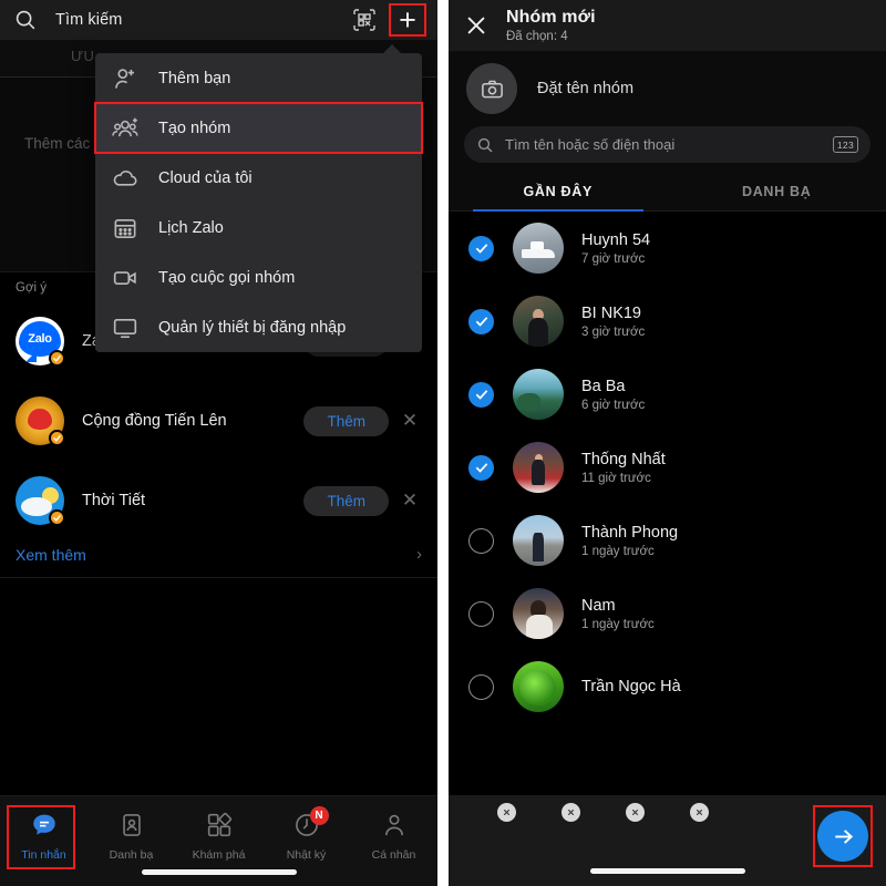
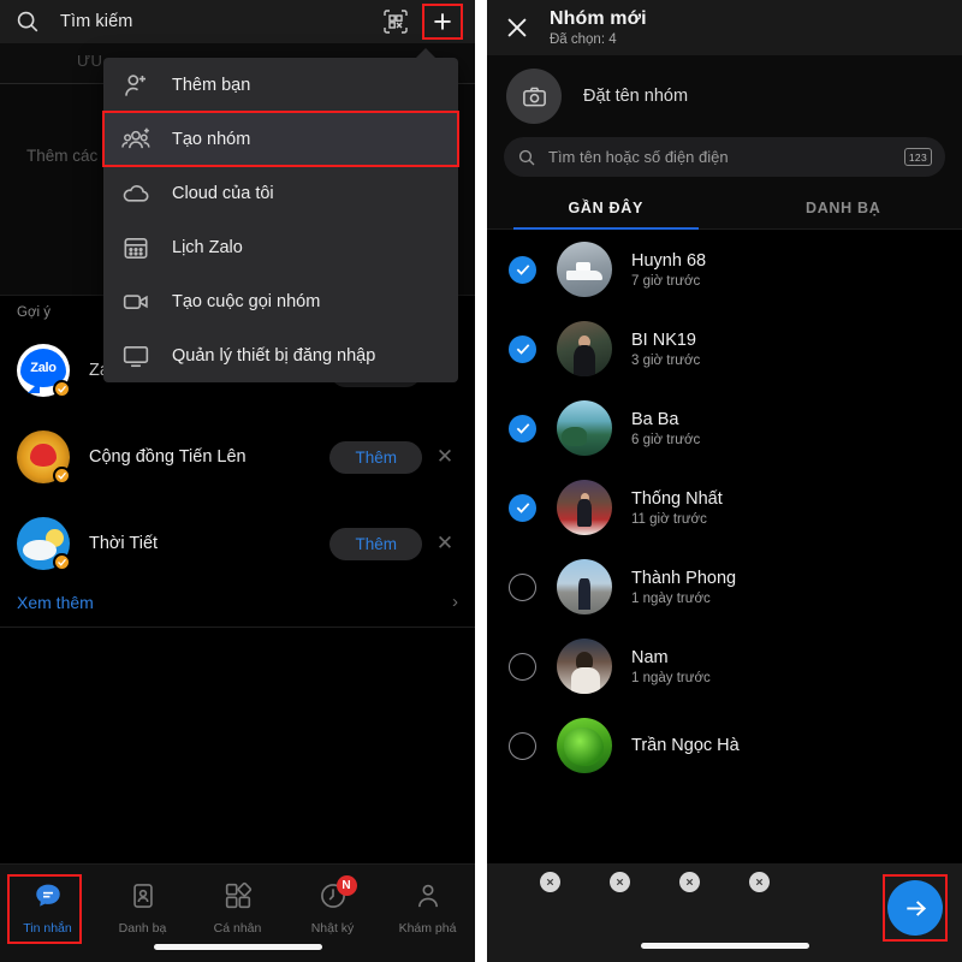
  Tìm kiếm
  +
  ƯU
  Thêm các
  Gợi ý
  Zalo
  Cộng đồng Tiến Lên
  Thêm
  ✕
  Thời Tiết
  Thêm
  ✕
  Xem thêm
  ›
  Thêm bạn
  Tạo nhóm
  Cloud của tôi
  Lịch Zalo
  Tạo cuộc gọi nhóm
  Quản lý thiết bị đăng nhập
  Tin nhắn
  Danh bạ
- Khám phá
+ Cá nhân
  N
  Nhật ký
- Cá nhân
+ Khám phá
  Nhóm mới
  Đã chọn: 4
  Đặt tên nhóm
- Tìm tên hoặc số điện thoại
+ Tìm tên hoặc số điện điện
  123
  GẦN ĐÂY
  DANH BẠ
- Huynh 54
+ Huynh 68
  7 giờ trước
  BI NK19
  3 giờ trước
  Ba Ba
  6 giờ trước
  Thống Nhất
  11 giờ trước
  Thành Phong
  1 ngày trước
  Nam
  1 ngày trước
  Trần Ngọc Hà
